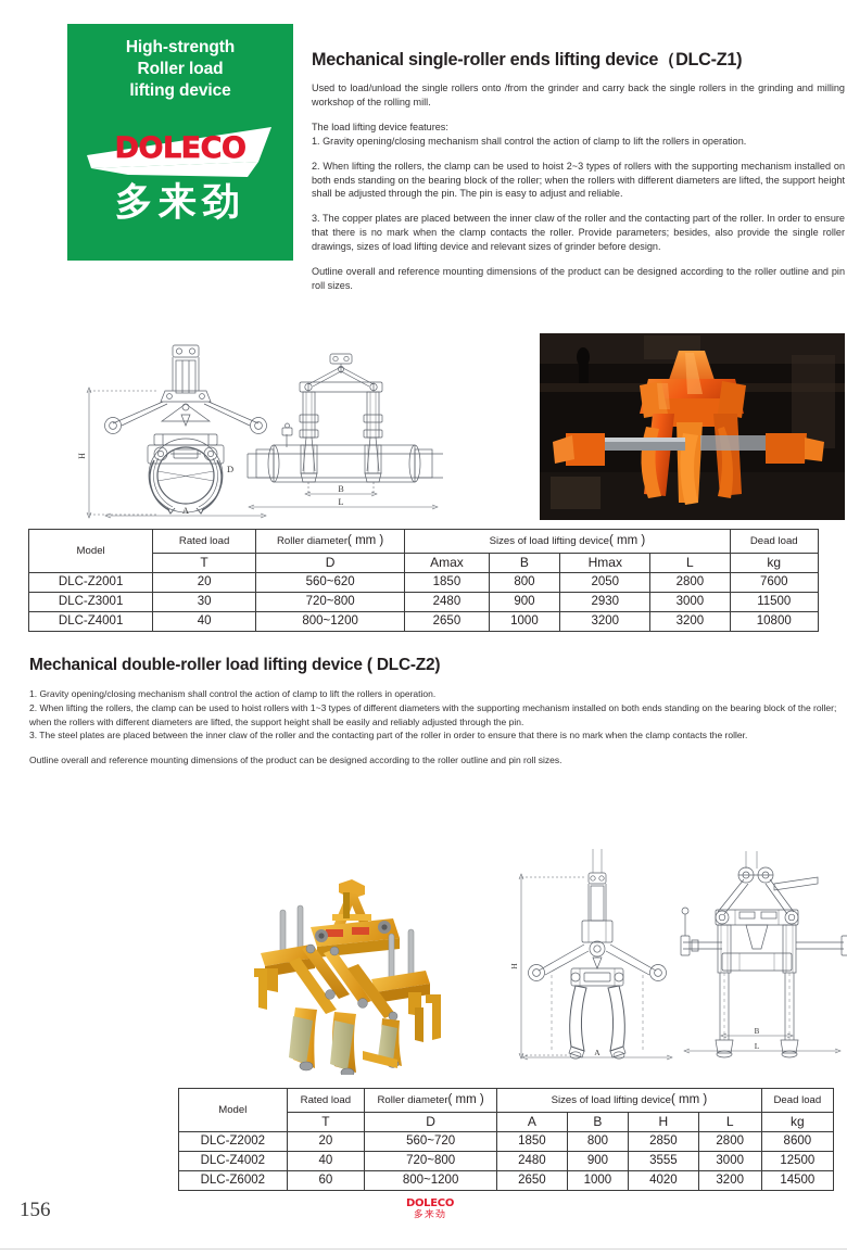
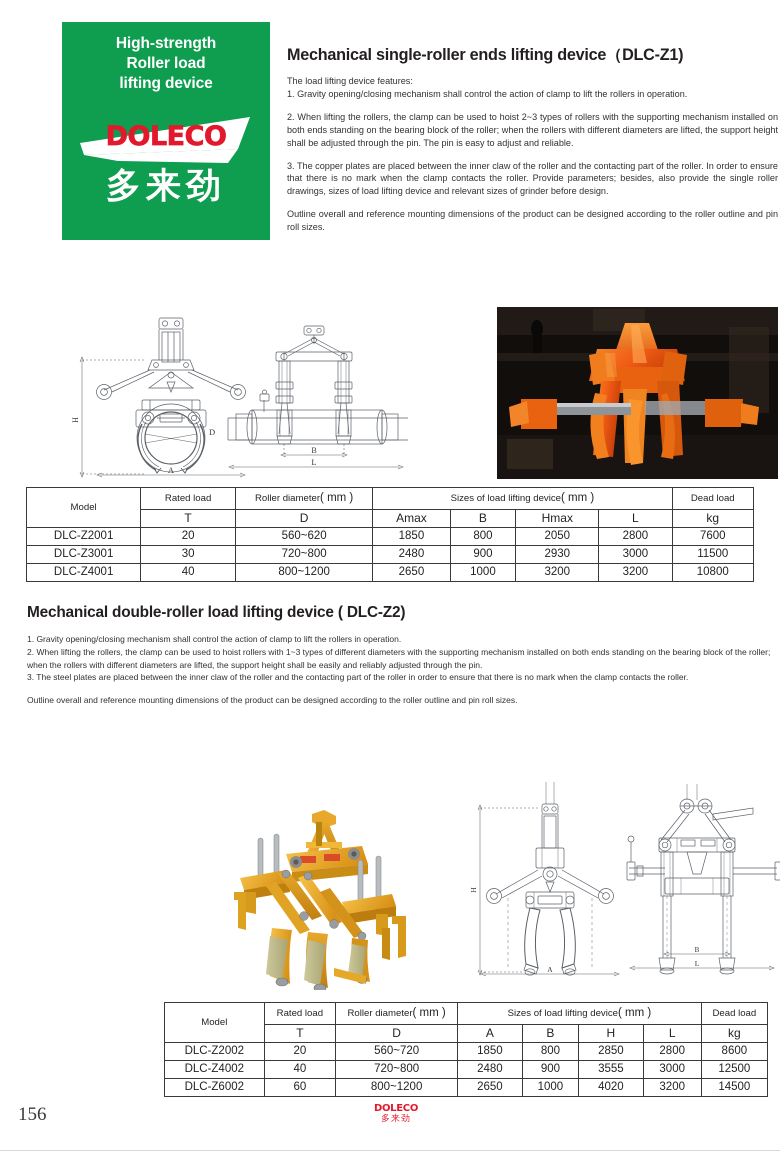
  High-strength
  Roller load
  lifting device
  DOLECO
  多来劲
  Mechanical single-roller ends lifting device（DLC-Z1)
- Used to load/unload the single rollers onto /from the grinder and carry back the single rollers in the grinding and milling workshop of the rolling mill.
  The load lifting device features:
  1. Gravity opening/closing mechanism shall control the action of clamp to lift the rollers in operation.
  2. When lifting the rollers, the clamp can be used to hoist 2~3 types of rollers with the supporting mechanism installed on both ends standing on the bearing block of the roller; when the rollers with different diameters are lifted, the support height shall be adjusted through the pin. The pin is easy to adjust and reliable.
  3. The copper plates are placed between the inner claw of the roller and the contacting part of the roller. In order to ensure that there is no mark when the clamp contacts the roller. Provide parameters; besides, also provide the single roller drawings, sizes of load lifting device and relevant sizes of grinder before design.
  Outline overall and reference mounting dimensions of the product can be designed according to the roller outline and pin roll sizes.
  A
  D
  B
  L
  Model	Rated load	Roller diameter( mm )	Sizes of load lifting device( mm )	Dead load
  T	D	Amax	B	Hmax	L	kg
  DLC-Z2001	20	560~620	1850	800	2050	2800	7600
  DLC-Z3001	30	720~800	2480	900	2930	3000	11500
  DLC-Z4001	40	800~1200	2650	1000	3200	3200	10800
  Mechanical double-roller load lifting device ( DLC-Z2)
  1. Gravity opening/closing mechanism shall control the action of clamp to lift the rollers in operation.
  2. When lifting the rollers, the clamp can be used to hoist rollers with 1~3 types of different diameters with the supporting mechanism installed on both ends standing on the bearing block of the roller; when the rollers with different diameters are lifted, the support height shall be easily and reliably adjusted through the pin.
  3. The steel plates are placed between the inner claw of the roller and the contacting part of the roller in order to ensure that there is no mark when the clamp contacts the roller.
  Outline overall and reference mounting dimensions of the product can be designed according to the roller outline and pin roll sizes.
  A
  B
  L
  Model	Rated load	Roller diameter( mm )	Sizes of load lifting device( mm )	Dead load
  T	D	A	B	H	L	kg
  DLC-Z2002	20	560~720	1850	800	2850	2800	8600
  DLC-Z4002	40	720~800	2480	900	3555	3000	12500
  DLC-Z6002	60	800~1200	2650	1000	4020	3200	14500
  156
  DOLECO
  多来劲
